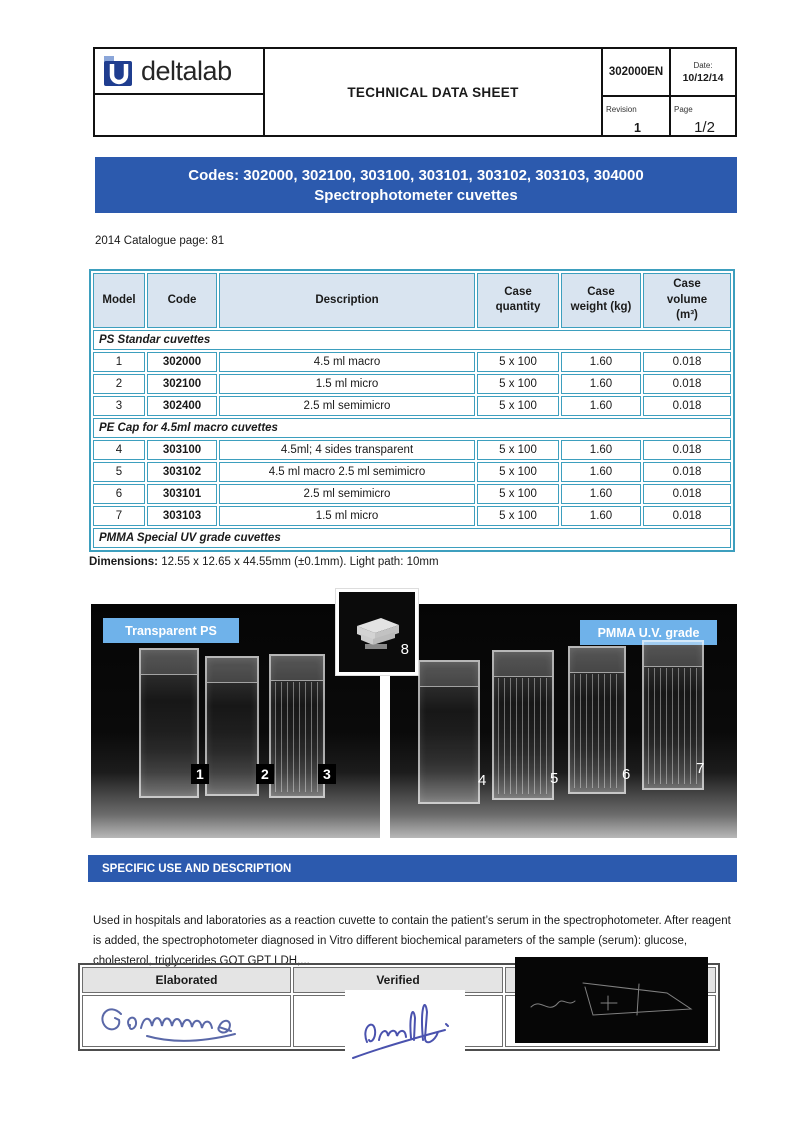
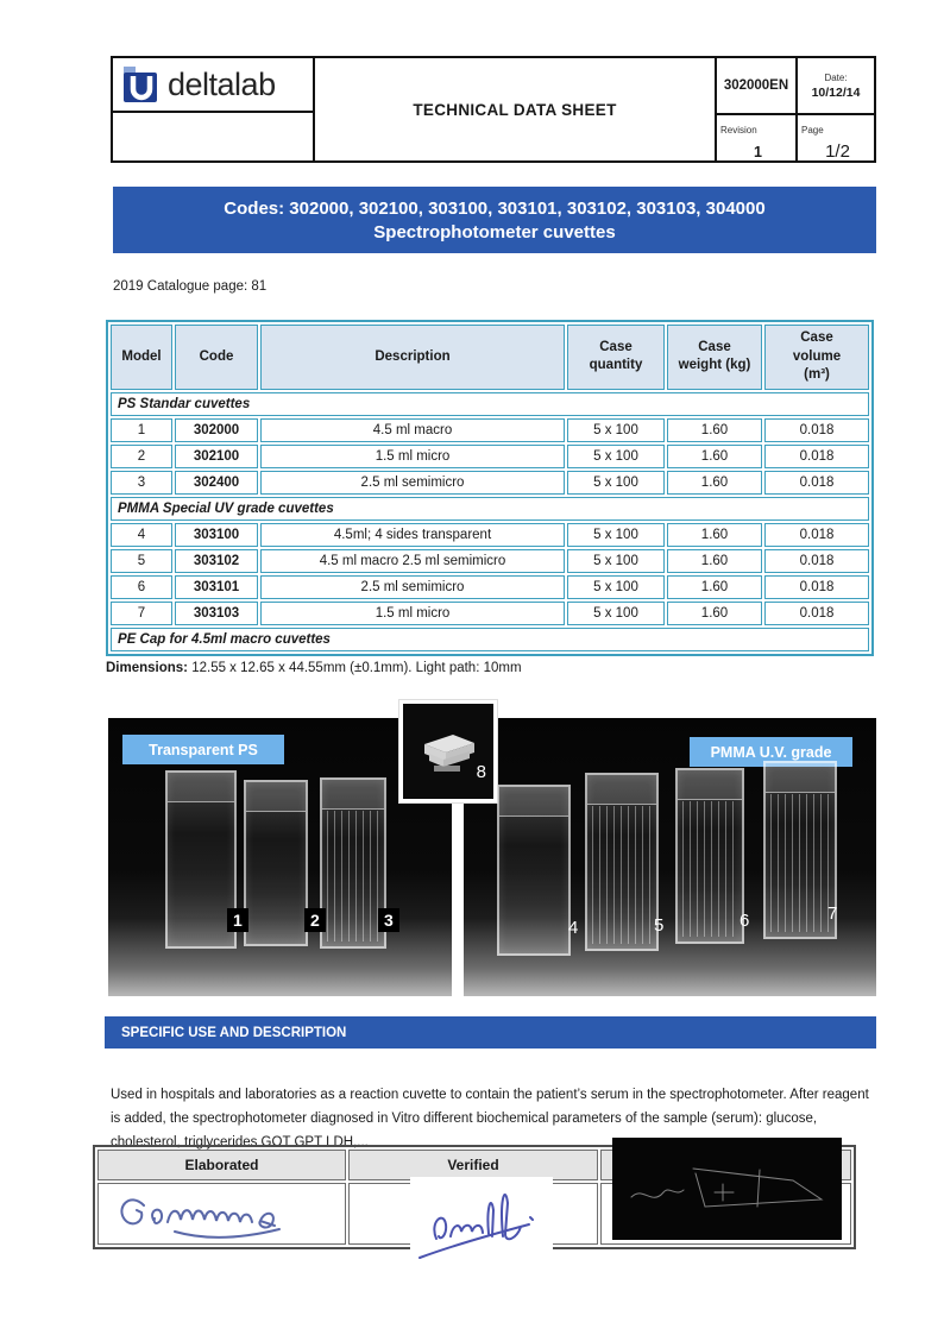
  deltalab
  TECHNICAL DATA SHEET
  302000EN
  Date:
  10/12/14
  Revision
  1
  Page
  1/2
  Codes: 302000, 302100, 303100, 303101, 303102, 303103, 304000
  Spectrophotometer cuvettes
- 2014 Catalogue page: 81
+ 2019 Catalogue page: 81
  Model	Code	Description	Case quantity	Case weight (kg)	Case volume (m³)
  PS Standar cuvettes
  1	302000	4.5 ml macro	5 x 100	1.60	0.018
  2	302100	1.5 ml micro	5 x 100	1.60	0.018
  3	302400	2.5 ml semimicro	5 x 100	1.60	0.018
- PE Cap for 4.5ml macro cuvettes
+ PMMA Special UV grade cuvettes
  4	303100	4.5ml; 4 sides transparent	5 x 100	1.60	0.018
  5	303102	4.5 ml macro 2.5 ml semimicro	5 x 100	1.60	0.018
  6	303101	2.5 ml semimicro	5 x 100	1.60	0.018
  7	303103	1.5 ml micro	5 x 100	1.60	0.018
- PMMA Special UV grade cuvettes
+ PE Cap for 4.5ml macro cuvettes
  Dimensions: 12.55 x 12.65 x 44.55mm (±0.1mm). Light path: 10mm
  Transparent PS
  1
  2
  3
  PMMA U.V. grade
  4
  5
  6
  7
  8
  SPECIFIC USE AND DESCRIPTION
  Used in hospitals and laboratories as a reaction cuvette to contain the patient’s serum in the spectrophotometer. After reagent is added, the spectrophotometer diagnosed in Vitro different biochemical parameters of the sample (serum): glucose, cholesterol, triglycerides GOT GPT LDH,...
  Elaborated	Verified
